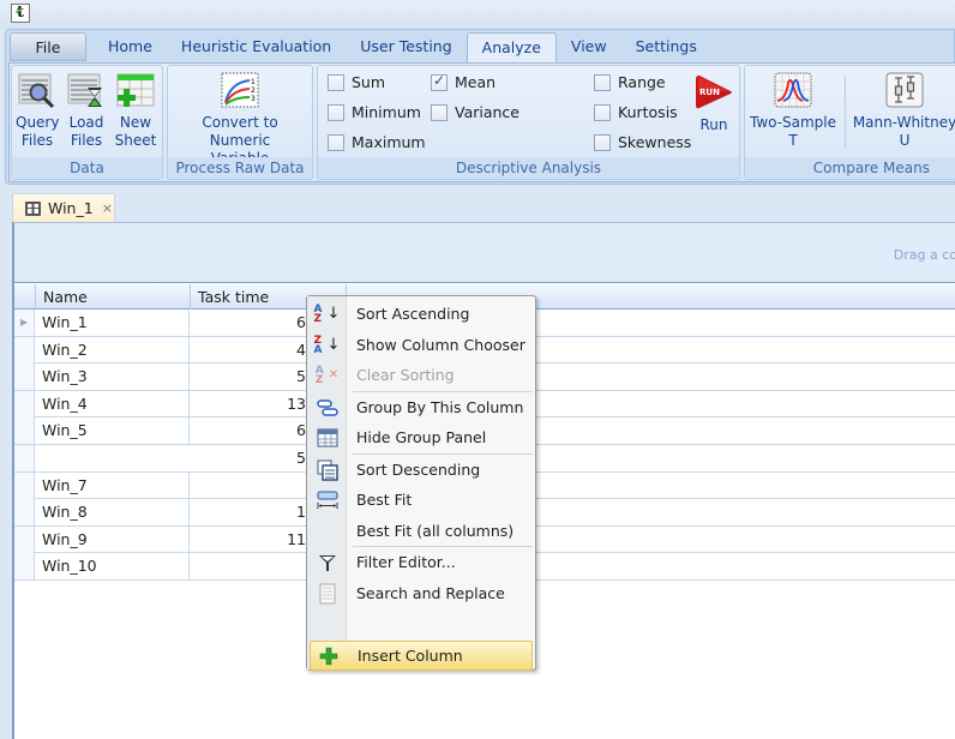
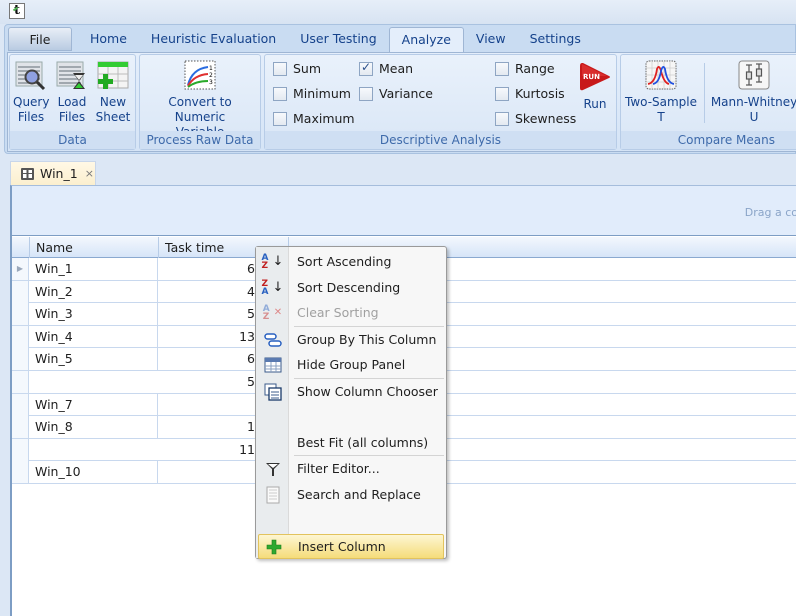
  t
  File
  Home
  Heuristic Evaluation
  User Testing
  Analyze
  View
  Settings
  Query
  Files
  Load
  Files
  New
  Sheet
  Data
  Convert to Numeric
  Process Raw Data
  Sum
  Minimum
  Maximum
  Mean
  Variance
  Range
  Kurtosis
  Skewness
  RUN
  Run
  Descriptive Analysis
  Two-Sample
  T
  Mann-Whitney
  U
  Compare Means
  Win_1
  ×
  Drag a co
  Name
  Task time
  ▶
  Win_1
  6
  Win_2
  4
  Win_3
  5
  Win_4
  13
  Win_5
  6
  5
  Win_7
  Win_8
  1
- Win_9
  11
  Win_10
  A
  Z
  ↓
  Sort Ascending
  Z
  A
  ↓
- Show Column Chooser
+ Sort Descending
  A
  Z
  ✕
  Clear Sorting
  Group By This Column
  Hide Group Panel
- Sort Descending
+ Show Column Chooser
- Best Fit
  Best Fit (all columns)
  Filter Editor...
  Search and Replace
  Insert Column
